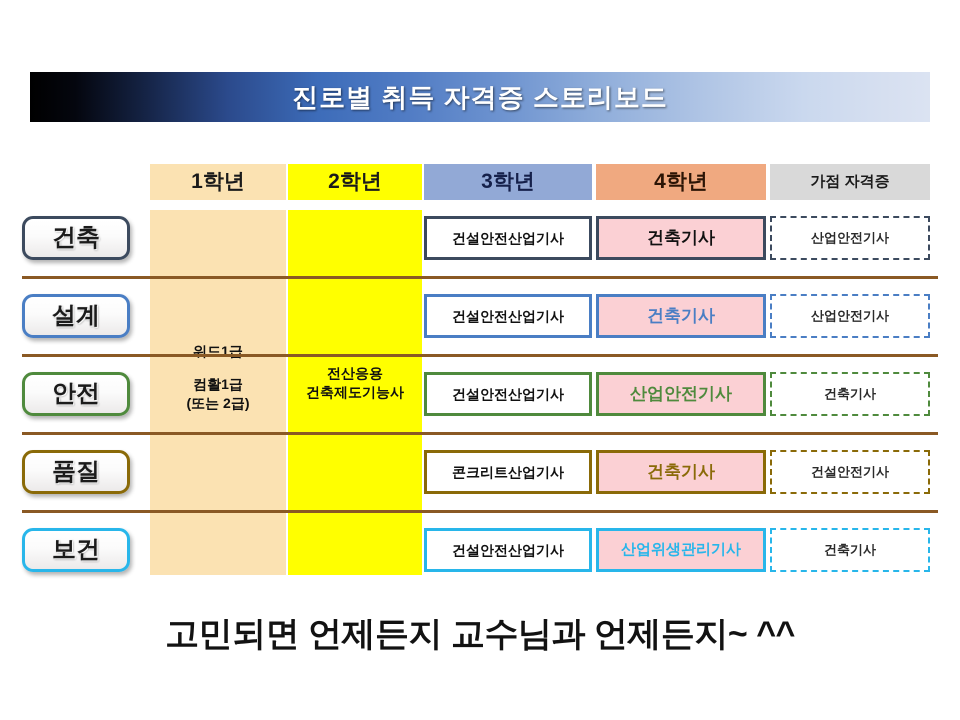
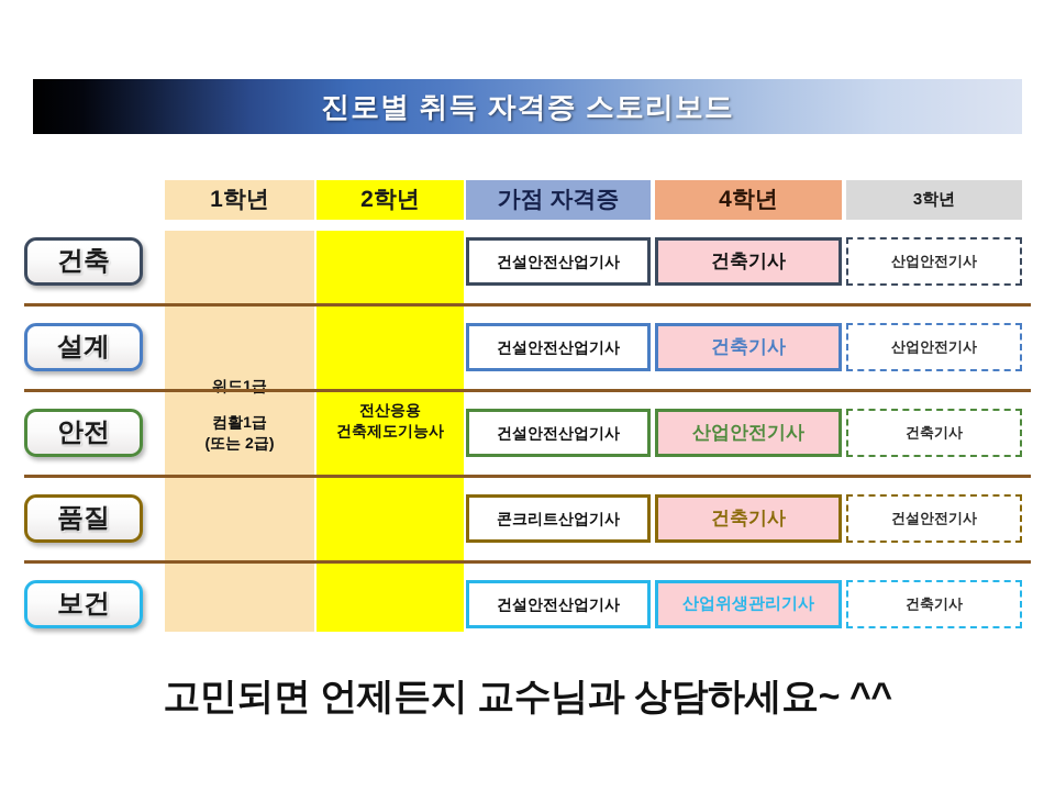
  진로별 취득 자격증 스토리보드
  1학년
  2학년
- 3학년
+ 가점 자격증
  4학년
- 가점 자격증
+ 3학년
  워드1급 컴활1급
  (또는 2급)
  전산응용
  건축제도기능사
  건축
  건설안전산업기사
  건축기사
  산업안전기사
  설계
  건설안전산업기사
  건축기사
  산업안전기사
  안전
  건설안전산업기사
  산업안전기사
  건축기사
  품질
  콘크리트산업기사
  건축기사
  건설안전기사
  보건
  건설안전산업기사
  산업위생관리기사
  건축기사
- 고민되면 언제든지 교수님과 언제든지~ ^^
+ 고민되면 언제든지 교수님과 상담하세요~ ^^
